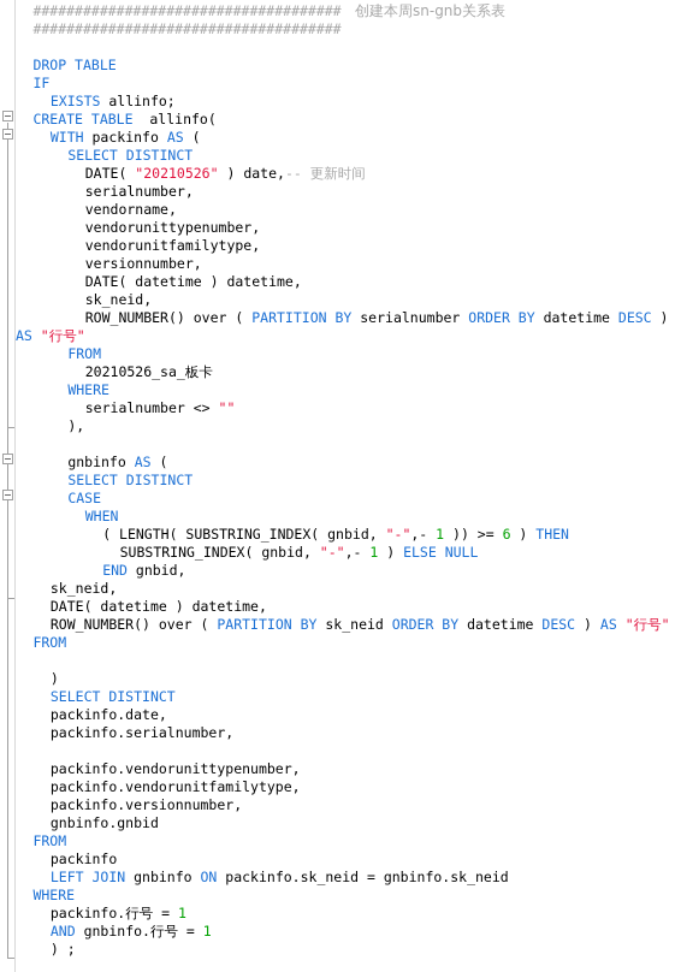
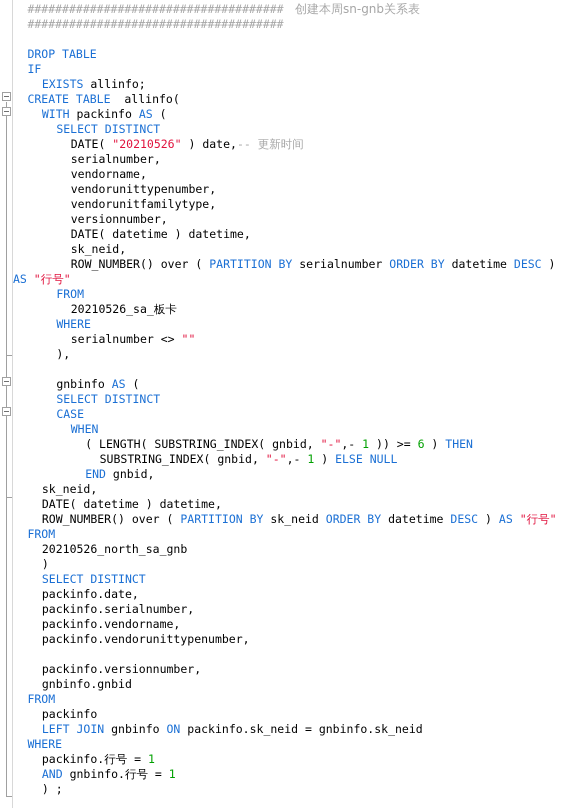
  #####################################
  #####################################
  DROP TABLE
  IF
  EXISTS allinfo;
  CREATE TABLE allinfo(
  WITH packinfo AS (
  SELECT DISTINCT
  DATE( "20210526" ) date,-- 更新时间
  serialnumber,
  vendorname,
  vendorunittypenumber,
  vendorunitfamilytype,
  versionnumber,
  DATE( datetime ) datetime,
  sk_neid,
  ROW_NUMBER() over ( PARTITION BY serialnumber ORDER BY datetime DESC )
  AS "行号"
  FROM
  20210526_sa_板卡
  WHERE
  serialnumber <> ""
  ),
  gnbinfo AS (
  SELECT DISTINCT
  CASE
  WHEN
  ( LENGTH( SUBSTRING_INDEX( gnbid, "-",- 1 )) >= 6 ) THEN
  SUBSTRING_INDEX( gnbid, "-",- 1 ) ELSE NULL
  END gnbid,
  sk_neid,
  DATE( datetime ) datetime,
  ROW_NUMBER() over ( PARTITION BY sk_neid ORDER BY datetime DESC ) AS "行号"
  FROM
+ 20210526_north_sa_gnb
  )
  SELECT DISTINCT
  packinfo.date,
  packinfo.serialnumber,
+ packinfo.vendorname,
  packinfo.vendorunittypenumber,
- packinfo.vendorunitfamilytype,
  packinfo.versionnumber,
  gnbinfo.gnbid
  FROM
  packinfo
  LEFT JOIN gnbinfo ON packinfo.sk_neid = gnbinfo.sk_neid
  WHERE
  packinfo.行号 = 1
  AND gnbinfo.行号 = 1
  ) ;
  创建本周sn-gnb关系表
